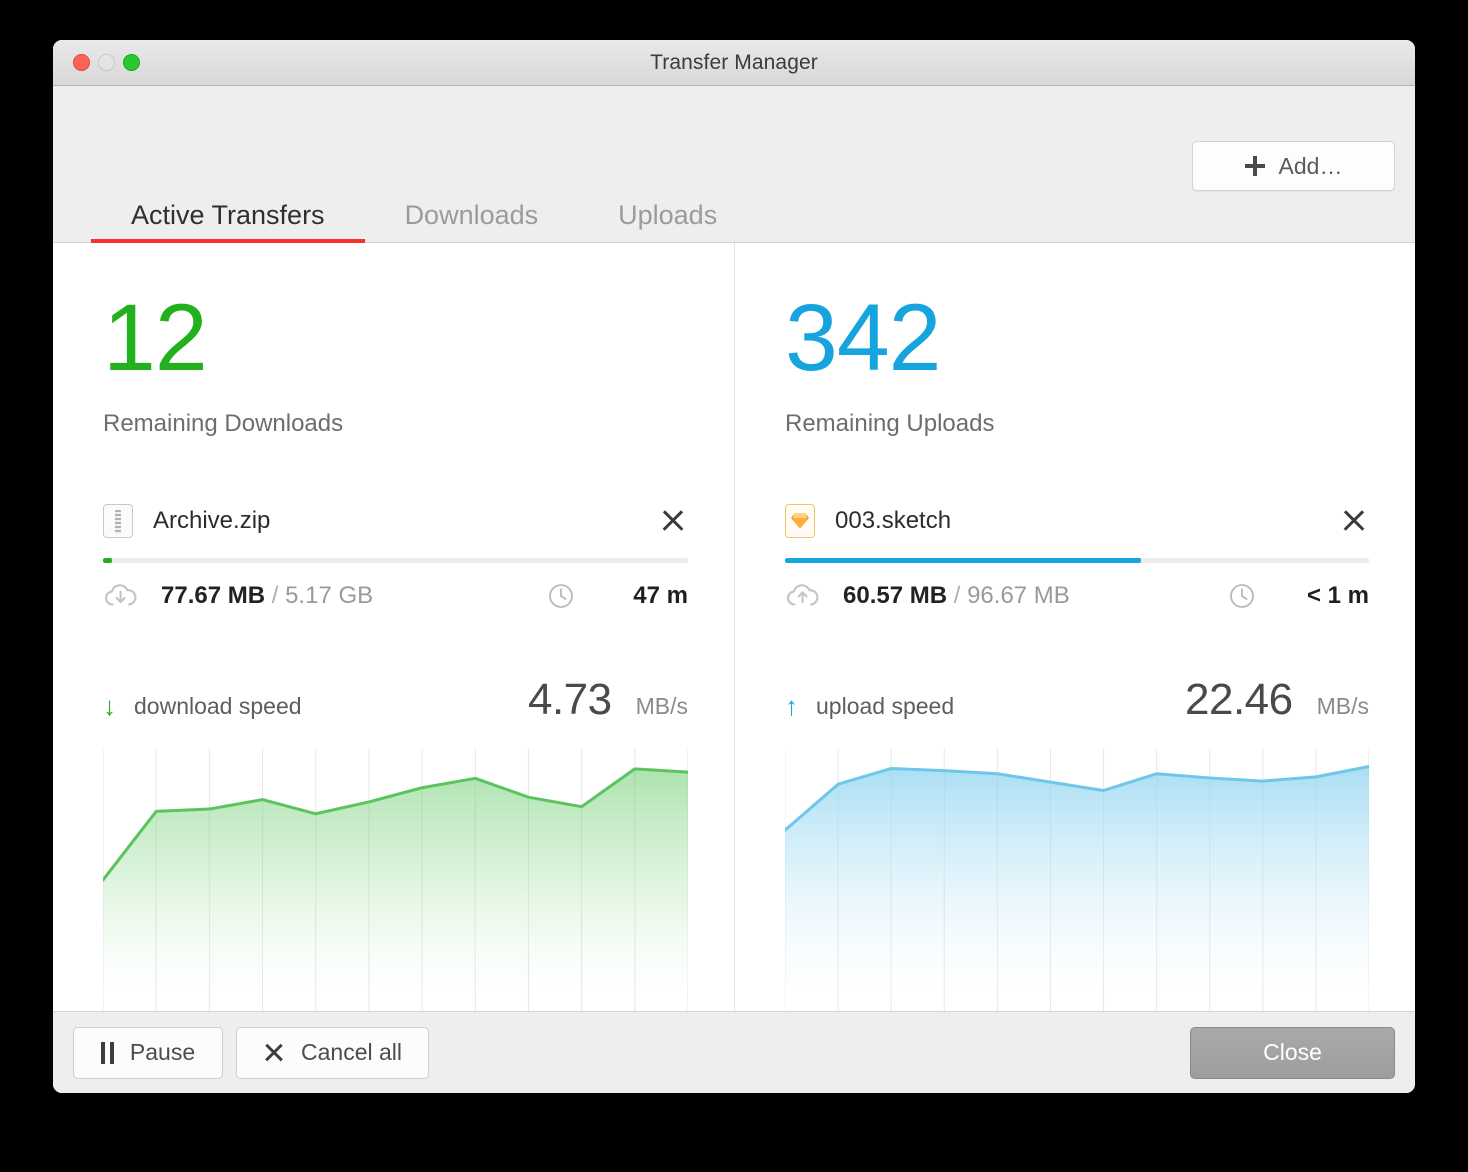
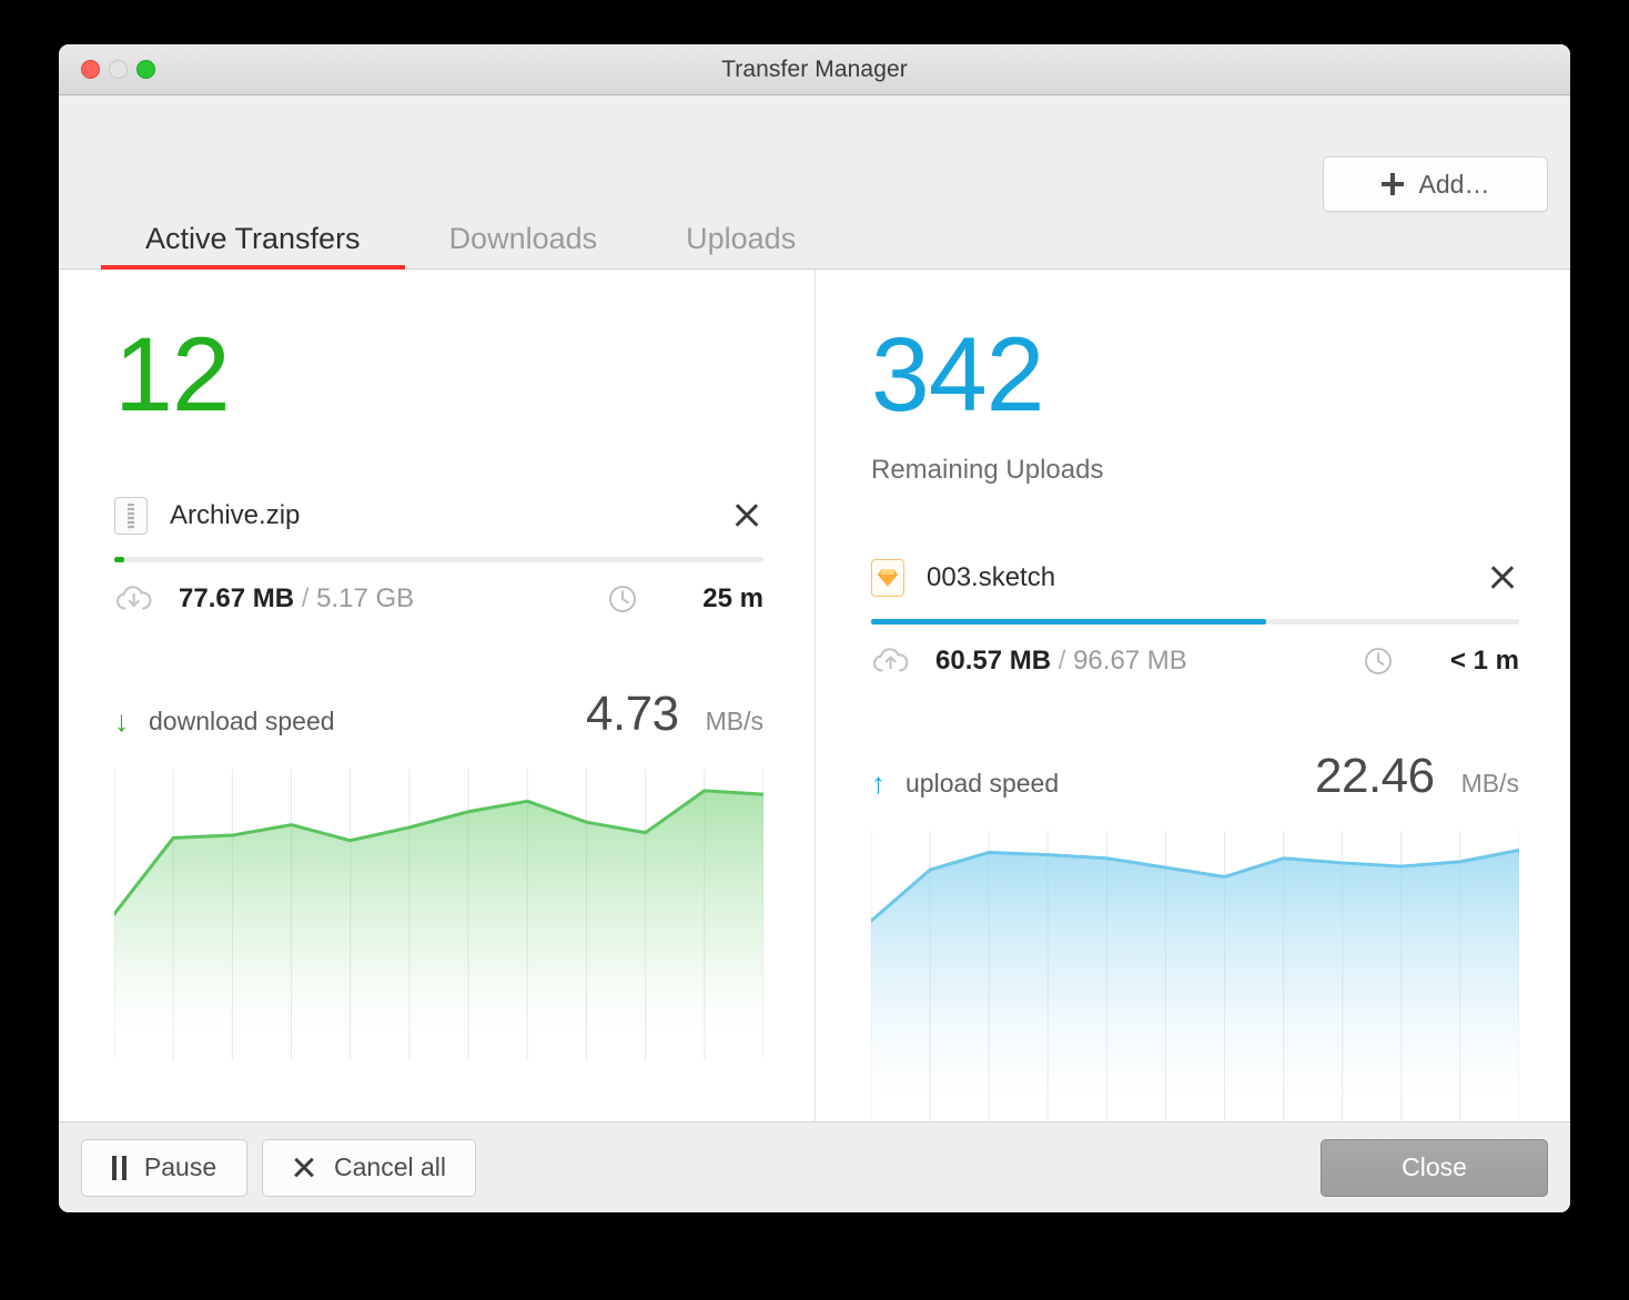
  Transfer Manager
  Add…
  Active Transfers
  Downloads
  Uploads
  12
- Remaining Downloads
  Archive.zip
  77.67 MB / 5.17 GB
- 47 m
+ 25 m
  ↓
  download speed
  4.73
  MB/s
  342
  Remaining Uploads
  003.sketch
  60.57 MB / 96.67 MB
  < 1 m
  ↑
  upload speed
  22.46
  MB/s
  Pause
  Cancel all
  Close
